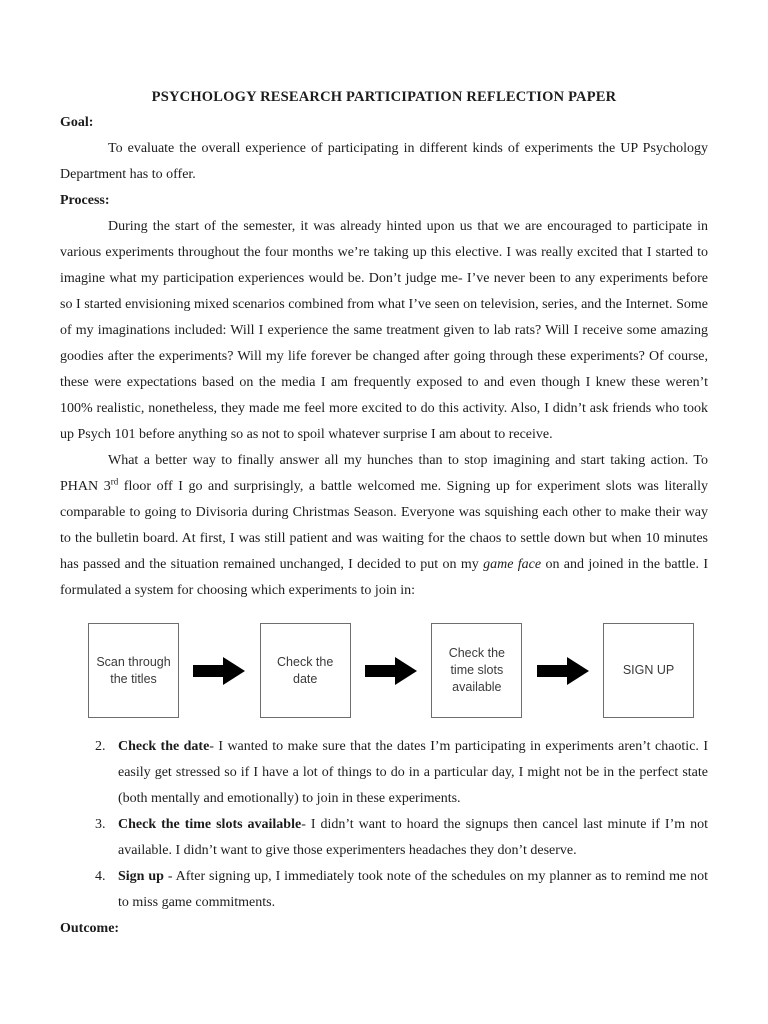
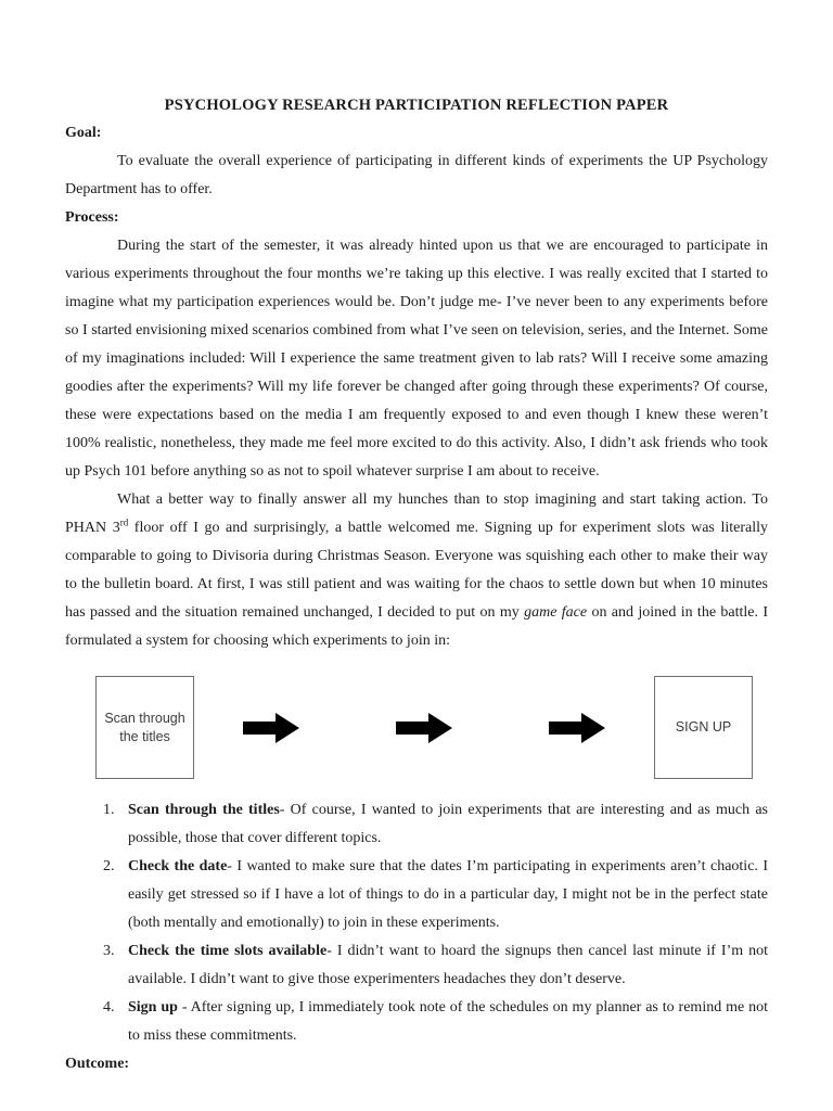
  PSYCHOLOGY RESEARCH PARTICIPATION REFLECTION PAPER
  Goal:
  To evaluate the overall experience of participating in different kinds of experiments the UP Psychology Department has to offer.
  Process:
  During the start of the semester, it was already hinted upon us that we are encouraged to participate in various experiments throughout the four months we’re taking up this elective. I was really excited that I started to imagine what my participation experiences would be. Don’t judge me- I’ve never been to any experiments before so I started envisioning mixed scenarios combined from what I’ve seen on television, series, and the Internet. Some of my imaginations included: Will I experience the same treatment given to lab rats? Will I receive some amazing goodies after the experiments? Will my life forever be changed after going through these experiments? Of course, these were expectations based on the media I am frequently exposed to and even though I knew these weren’t 100% realistic, nonetheless, they made me feel more excited to do this activity. Also, I didn’t ask friends who took up Psych 101 before anything so as not to spoil whatever surprise I am about to receive.
  What a better way to finally answer all my hunches than to stop imagining and start taking action. To PHAN 3rd floor off I go and surprisingly, a battle welcomed me. Signing up for experiment slots was literally comparable to going to Divisoria during Christmas Season. Everyone was squishing each other to make their way to the bulletin board. At first, I was still patient and was waiting for the chaos to settle down but when 10 minutes has passed and the situation remained unchanged, I decided to put on my game face on and joined in the battle. I formulated a system for choosing which experiments to join in:
  Scan through the titles
- Check the date
- Check the time slots available
  SIGN UP
+ 1.
+ Scan through the titles- Of course, I wanted to join experiments that are interesting and as much as possible, those that cover different topics.
  2.
  Check the date- I wanted to make sure that the dates I’m participating in experiments aren’t chaotic. I easily get stressed so if I have a lot of things to do in a particular day, I might not be in the perfect state (both mentally and emotionally) to join in these experiments.
  3.
  Check the time slots available- I didn’t want to hoard the signups then cancel last minute if I’m not available. I didn’t want to give those experimenters headaches they don’t deserve.
  4.
- Sign up - After signing up, I immediately took note of the schedules on my planner as to remind me not to miss game commitments.
+ Sign up - After signing up, I immediately took note of the schedules on my planner as to remind me not to miss these commitments.
  Outcome:
